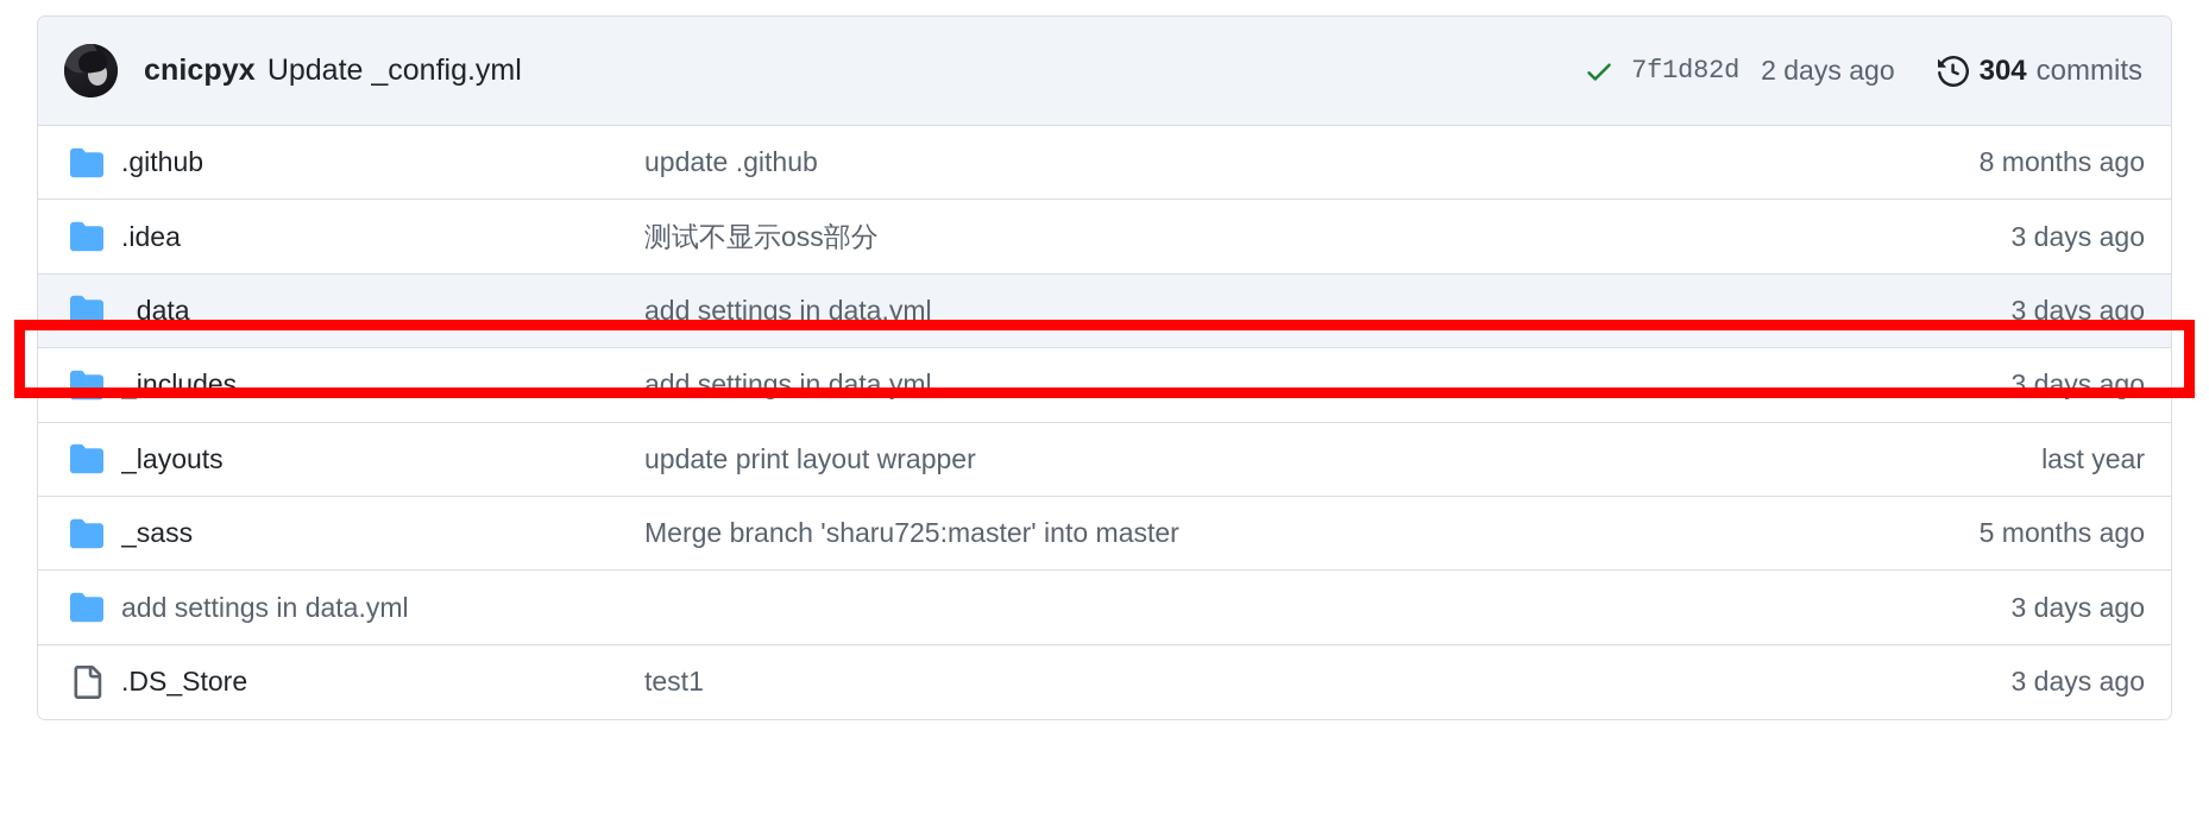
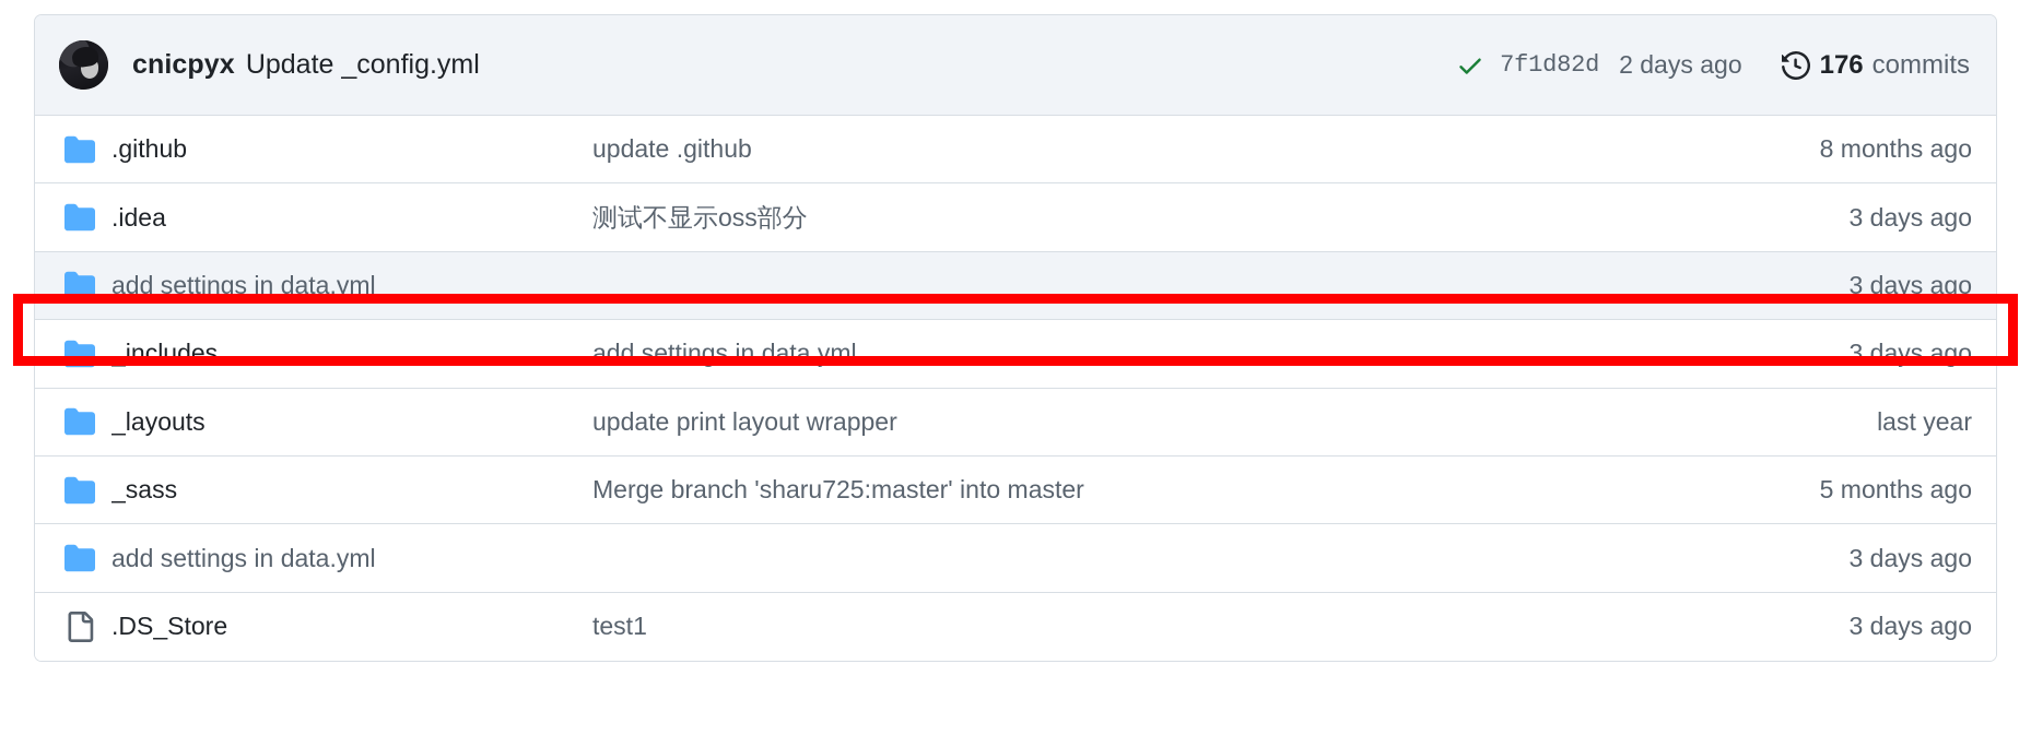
  cnicpyx
  Update _config.yml
  7f1d82d
  2 days ago
- 304
+ 176
  commits
  .github
  update .github
  8 months ago
  .idea
  测试不显示oss部分
  3 days ago
- _data
  add settings in data.yml
  3 days ago
  _includes
  add settings in data.yml
  3 days ago
  _layouts
  update print layout wrapper
  last year
  _sass
  Merge branch 'sharu725:master' into master
  5 months ago
  add settings in data.yml
  3 days ago
  .DS_Store
  test1
  3 days ago
